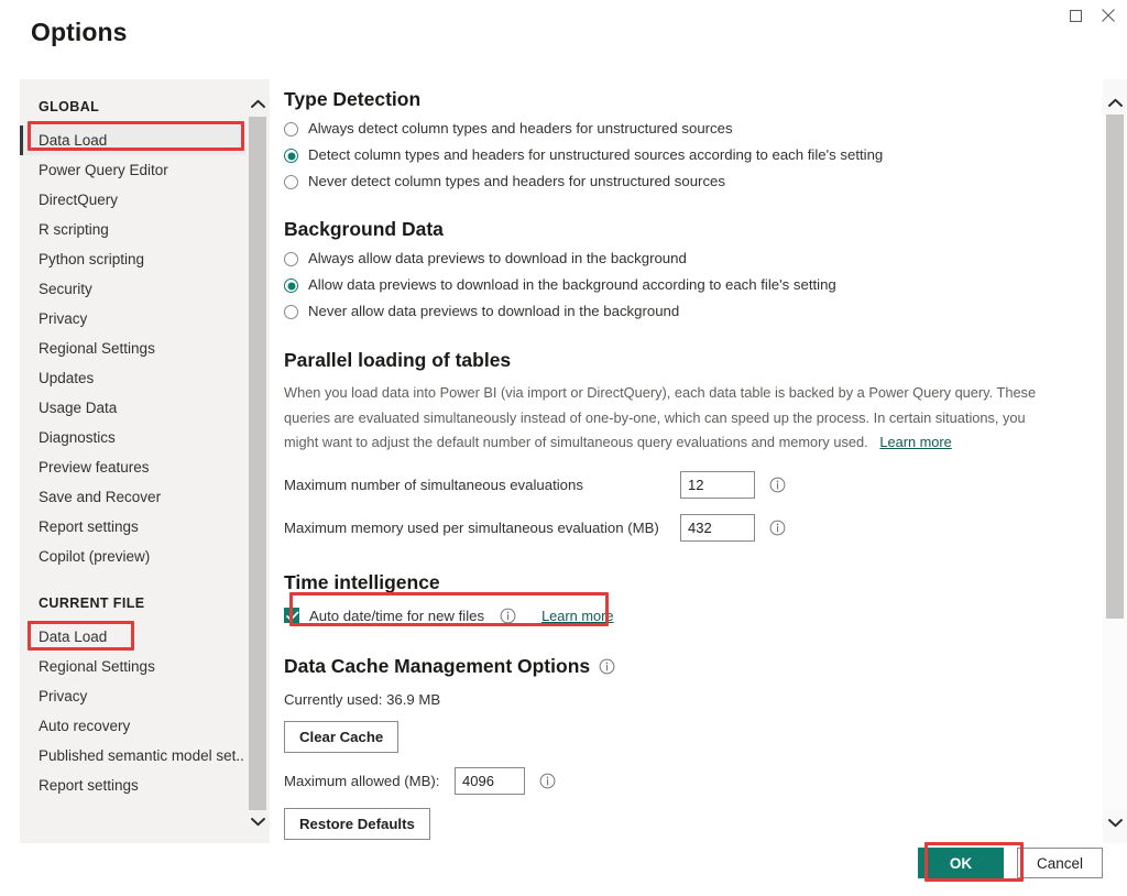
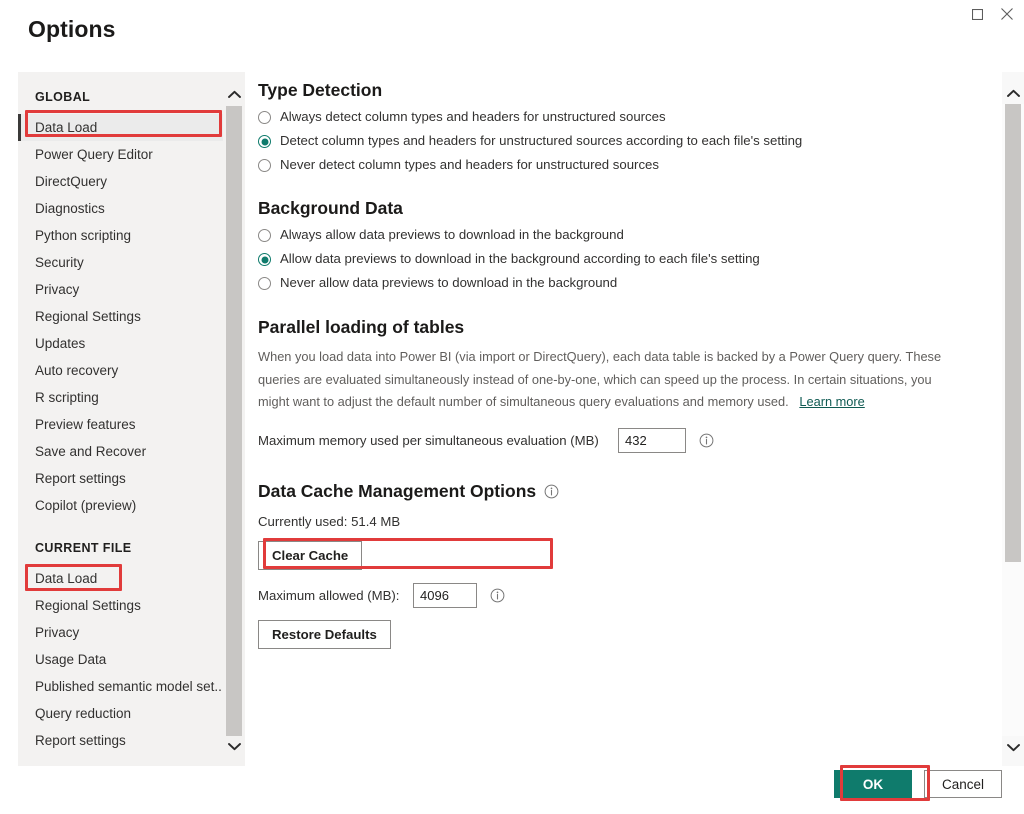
  Options
  GLOBAL
  Data Load
  Power Query Editor
  DirectQuery
- R scripting
+ Diagnostics
  Python scripting
  Security
  Privacy
  Regional Settings
  Updates
- Usage Data
+ Auto recovery
- Diagnostics
+ R scripting
  Preview features
  Save and Recover
  Report settings
  Copilot (preview)
  CURRENT FILE
  Data Load
  Regional Settings
  Privacy
- Auto recovery
+ Usage Data
  Published semantic model set..
+ Query reduction
  Report settings
  Type Detection
  Always detect column types and headers for unstructured sources
  Detect column types and headers for unstructured sources according to each file's setting
  Never detect column types and headers for unstructured sources
  Background Data
  Always allow data previews to download in the background
  Allow data previews to download in the background according to each file's setting
  Never allow data previews to download in the background
  Parallel loading of tables
  When you load data into Power BI (via import or DirectQuery), each data table is backed by a Power Query query. These queries are evaluated simultaneously instead of one-by-one, which can speed up the process. In certain situations, you might want to adjust the default number of simultaneous query evaluations and memory used. Learn more
- Maximum number of simultaneous evaluations
- 12
  Maximum memory used per simultaneous evaluation (MB)
  432
- Time intelligence
- Auto date/time for new files
- Learn more
  Data Cache Management Options
- Currently used: 36.9 MB
+ Currently used: 51.4 MB
  Clear Cache
  Maximum allowed (MB):
  4096
  Restore Defaults
  OK
  Cancel
